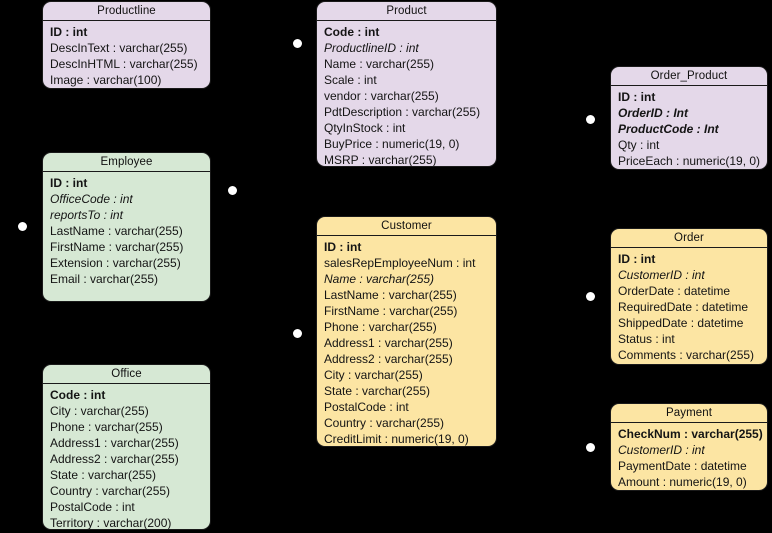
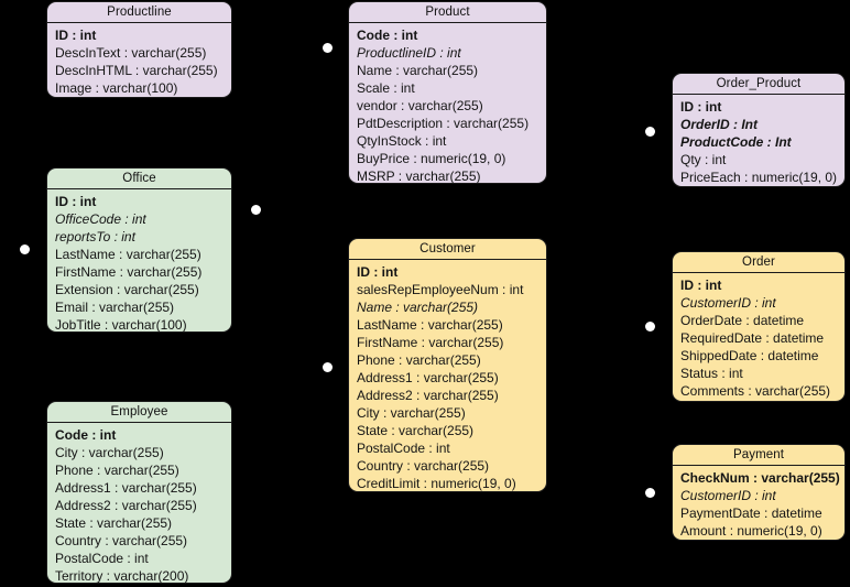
  Productline
  ID : int
  DescInText : varchar(255)
  DescInHTML : varchar(255)
  Image : varchar(100)
  Product
  Code : int
  ProductlineID : int
  Name : varchar(255)
  Scale : int
  vendor : varchar(255)
  PdtDescription : varchar(255)
  QtyInStock : int
  BuyPrice : numeric(19, 0)
  MSRP : varchar(255)
  Order_Product
  ID : int
  OrderID : Int
  ProductCode : Int
  Qty : int
  PriceEach : numeric(19, 0)
- Employee
+ Office
  ID : int
  OfficeCode : int
  reportsTo : int
  LastName : varchar(255)
  FirstName : varchar(255)
  Extension : varchar(255)
  Email : varchar(255)
+ JobTitle : varchar(100)
  Customer
  ID : int
  salesRepEmployeeNum : int
  Name : varchar(255)
  LastName : varchar(255)
  FirstName : varchar(255)
  Phone : varchar(255)
  Address1 : varchar(255)
  Address2 : varchar(255)
  City : varchar(255)
  State : varchar(255)
  PostalCode : int
  Country : varchar(255)
  CreditLimit : numeric(19, 0)
  Order
  ID : int
  CustomerID : int
  OrderDate : datetime
  RequiredDate : datetime
  ShippedDate : datetime
  Status : int
  Comments : varchar(255)
  Payment
  CheckNum : varchar(255)
  CustomerID : int
  PaymentDate : datetime
  Amount : numeric(19, 0)
- Office
+ Employee
  Code : int
  City : varchar(255)
  Phone : varchar(255)
  Address1 : varchar(255)
  Address2 : varchar(255)
  State : varchar(255)
  Country : varchar(255)
  PostalCode : int
  Territory : varchar(200)
